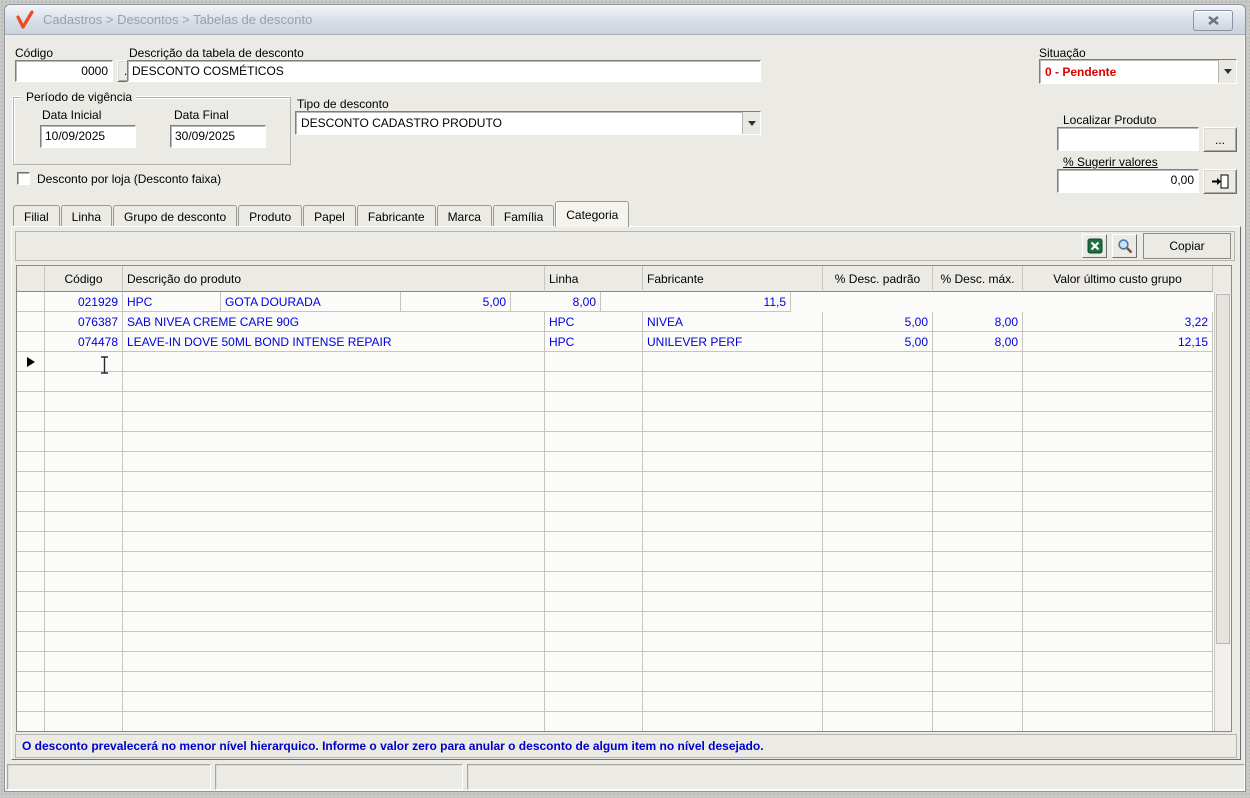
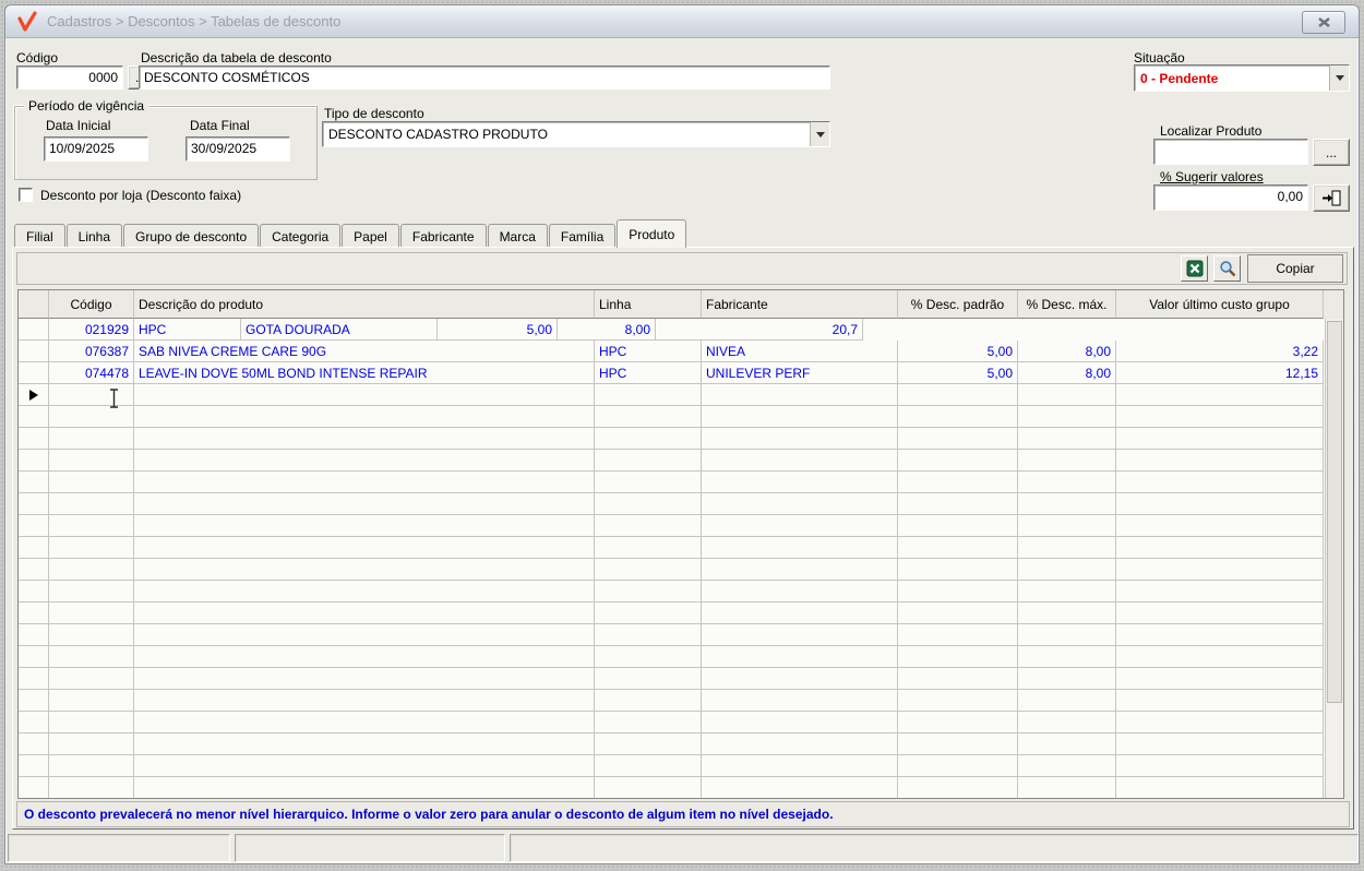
  Cadastros > Descontos > Tabelas de desconto
  Código
  0000
  Descrição da tabela de desconto
  DESCONTO COSMÉTICOS
  Situação
  0 - Pendente
  Período de vigência
  Data Inicial
  10/09/2025
  Data Final
  30/09/2025
  Tipo de desconto
  DESCONTO CADASTRO PRODUTO
  Localizar Produto
  ...
  % Sugerir valores
  0,00
  Desconto por loja (Desconto faixa)
  Filial
  Linha
  Grupo de desconto
- Produto
+ Categoria
  Papel
  Fabricante
  Marca
  Família
- Categoria
+ Produto
  Copiar
  Código
  Descrição do produto
  Linha
  Fabricante
  % Desc. padrão
  % Desc. máx.
  Valor último custo grupo
  021929
  HPC
  GOTA DOURADA
  5,00
  8,00
- 11,5
+ 20,7
  076387
  SAB NIVEA CREME CARE 90G
  HPC
  NIVEA
  5,00
  8,00
  3,22
  074478
  LEAVE-IN DOVE 50ML BOND INTENSE REPAIR
  HPC
  UNILEVER PERF
  5,00
  8,00
  12,15
  O desconto prevalecerá no menor nível hierarquico. Informe o valor zero para anular o desconto de algum item no nível desejado.
